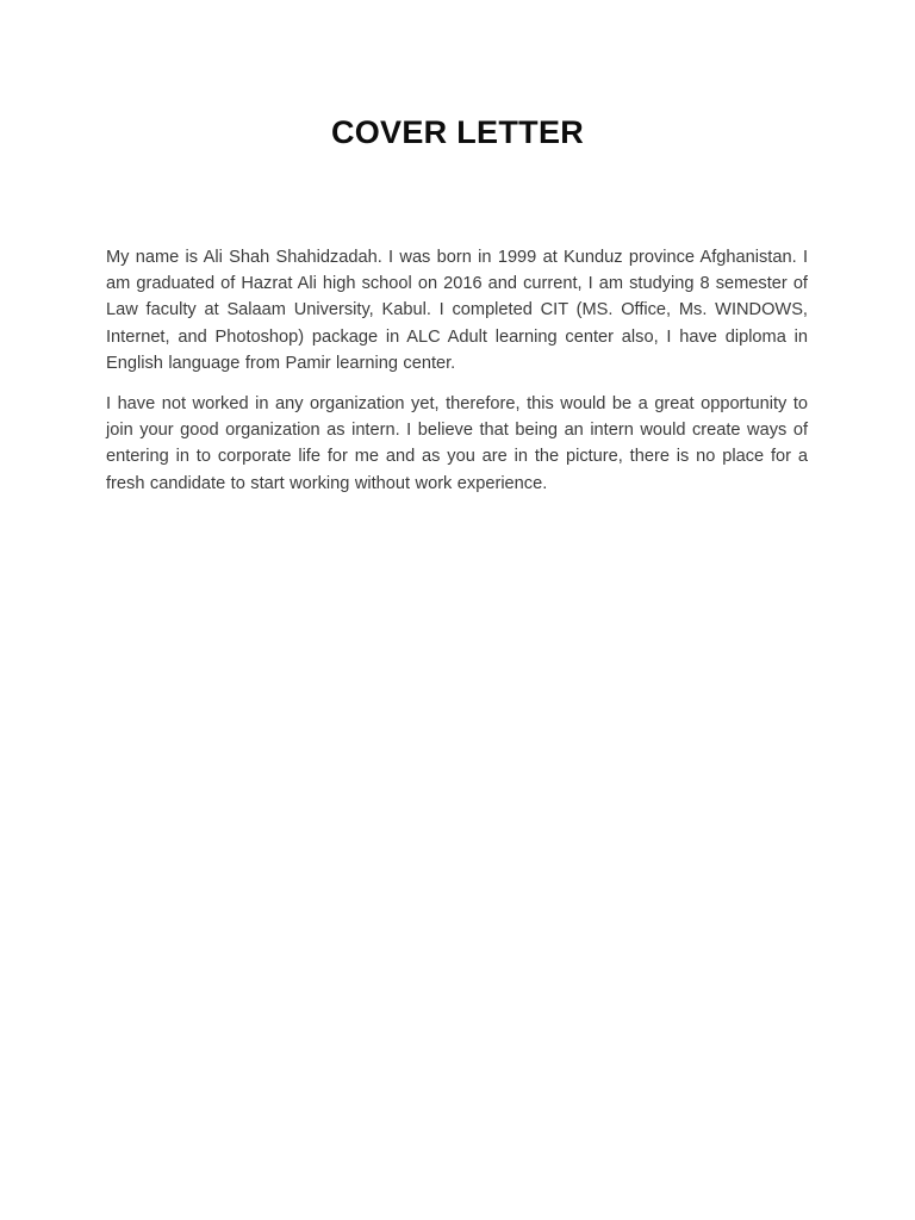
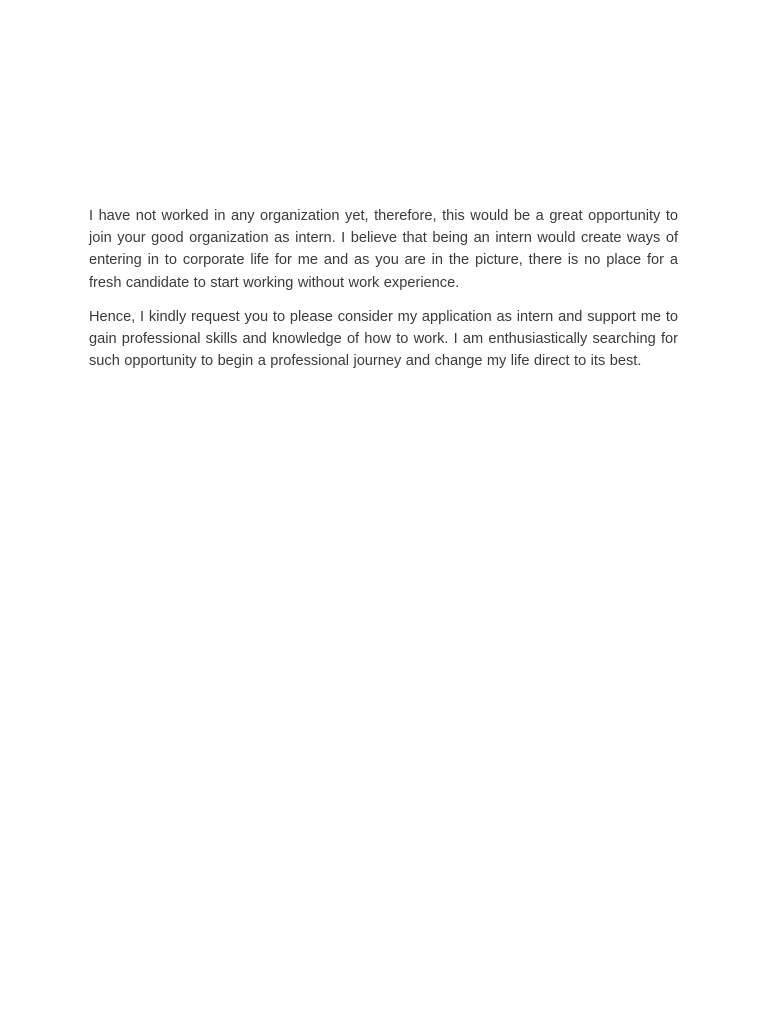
- COVER LETTER
- My name is Ali Shah Shahidzadah. I was born in 1999 at Kunduz province Afghanistan. I am graduated of Hazrat Ali high school on 2016 and current, I am studying 8 semester of Law faculty at Salaam University, Kabul. I completed CIT (MS. Office, Ms. WINDOWS, Internet, and Photoshop) package in ALC Adult learning center also, I have diploma in English language from Pamir learning center.
  I have not worked in any organization yet, therefore, this would be a great opportunity to join your good organization as intern. I believe that being an intern would create ways of entering in to corporate life for me and as you are in the picture, there is no place for a fresh candidate to start working without work experience.
+ Hence, I kindly request you to please consider my application as intern and support me to gain professional skills and knowledge of how to work. I am enthusiastically searching for such opportunity to begin a professional journey and change my life direct to its best.
